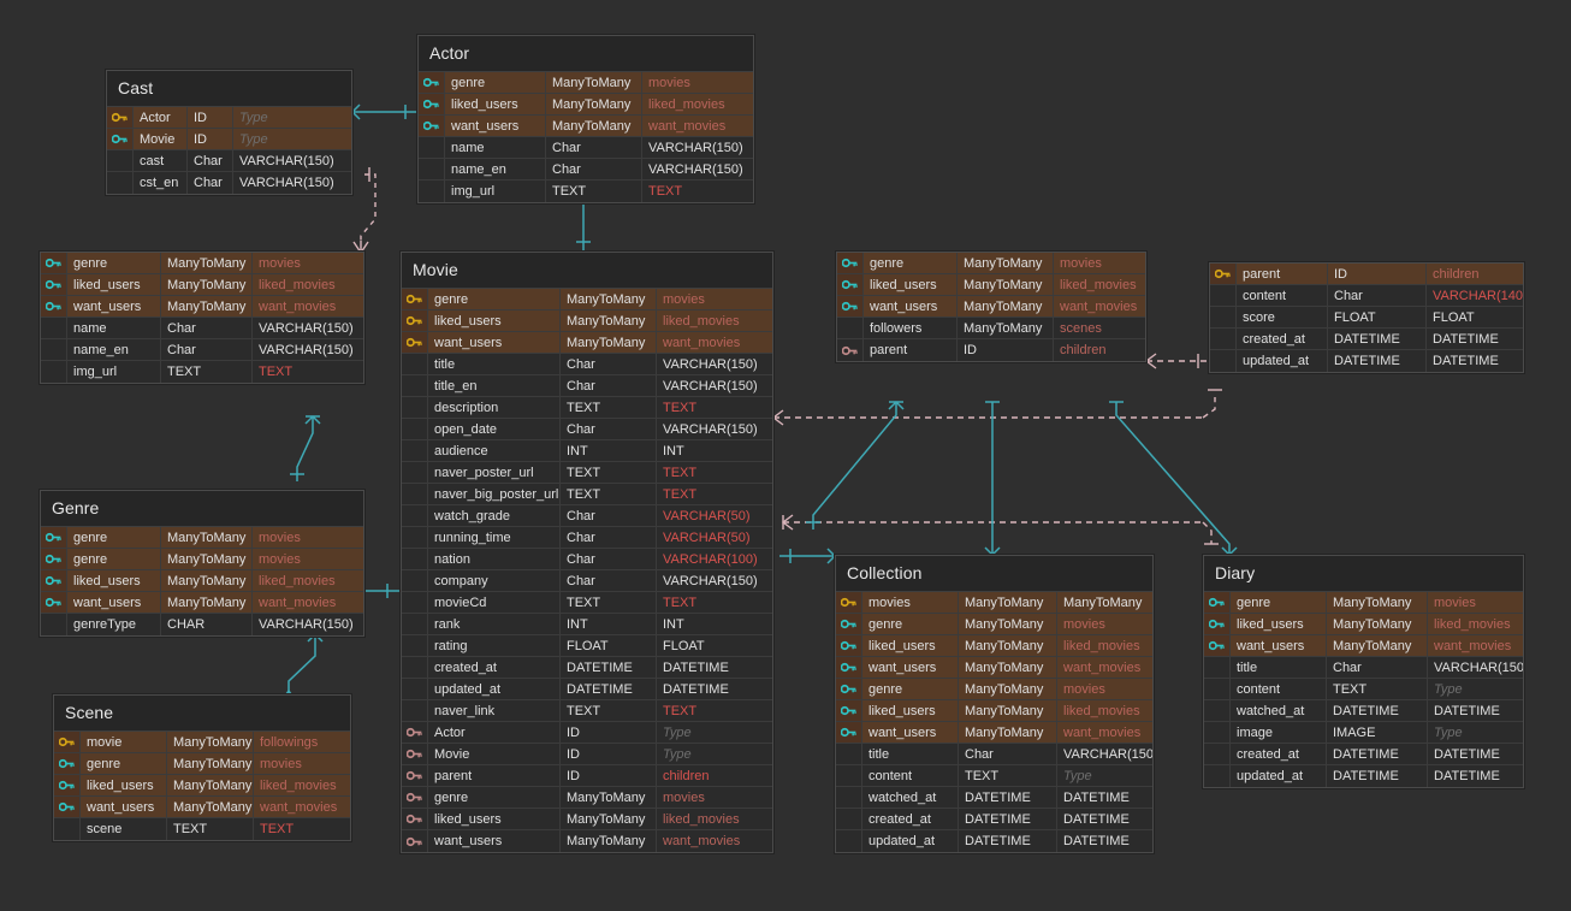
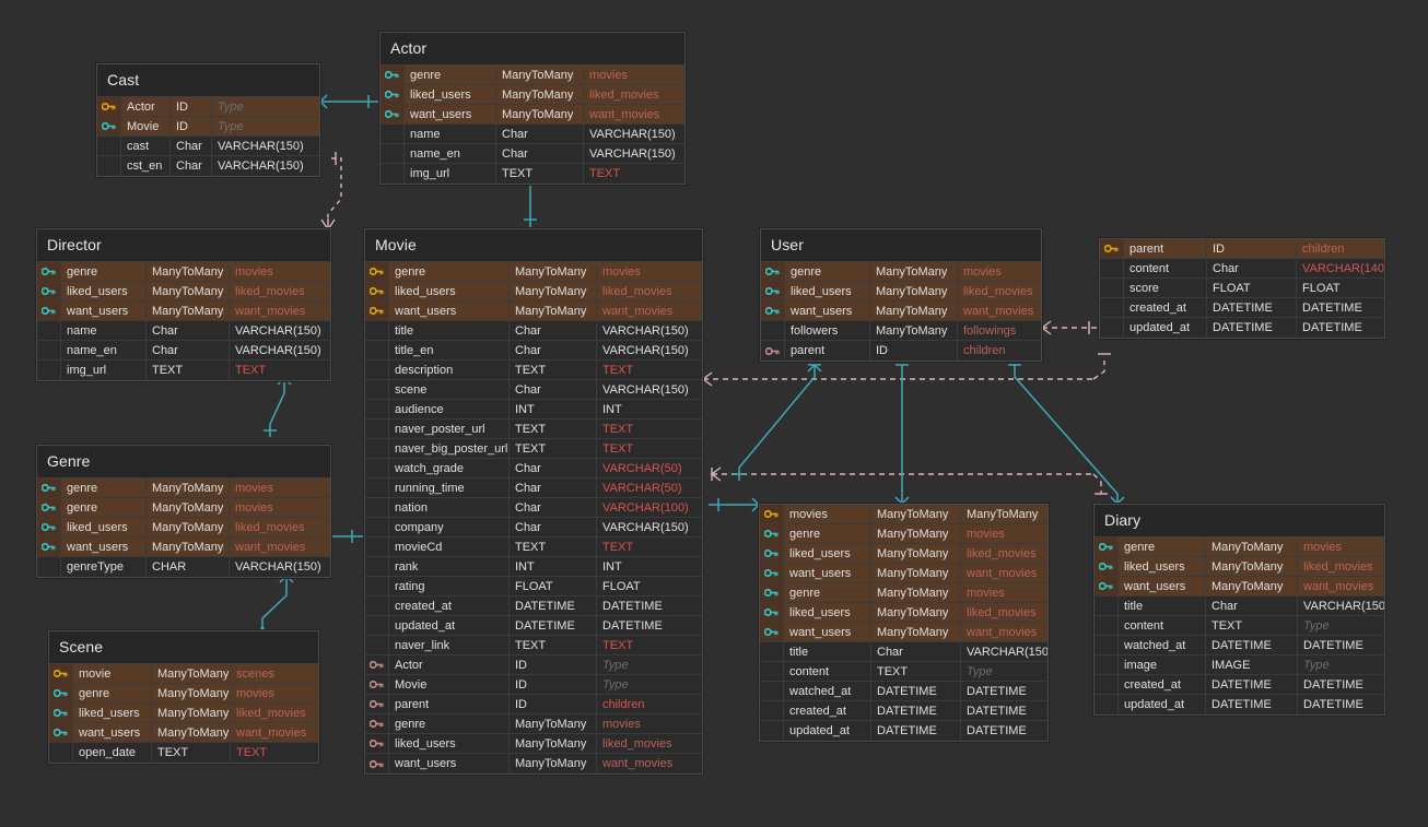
  Cast
  Actor
  ID
  Type
  Movie
  ID
  Type
  cast
  Char
  VARCHAR(150)
  cst_en
  Char
  VARCHAR(150)
  Actor
  genre
  ManyToMany
  movies
  liked_users
  ManyToMany
  liked_movies
  want_users
  ManyToMany
  want_movies
  name
  Char
  VARCHAR(150)
  name_en
  Char
  VARCHAR(150)
  img_url
  TEXT
  TEXT
+ Director
  genre
  ManyToMany
  movies
  liked_users
  ManyToMany
  liked_movies
  want_users
  ManyToMany
  want_movies
  name
  Char
  VARCHAR(150)
  name_en
  Char
  VARCHAR(150)
  img_url
  TEXT
  TEXT
  Genre
  genre
  ManyToMany
  movies
  genre
  ManyToMany
  movies
  liked_users
  ManyToMany
  liked_movies
  want_users
  ManyToMany
  want_movies
  genreType
  CHAR
  VARCHAR(150)
  Scene
  movie
  ManyToMany
- followings
+ scenes
  genre
  ManyToMany
  movies
  liked_users
  ManyToMany
  liked_movies
  want_users
  ManyToMany
  want_movies
- scene
+ open_date
  TEXT
  TEXT
  Movie
  genre
  ManyToMany
  movies
  liked_users
  ManyToMany
  liked_movies
  want_users
  ManyToMany
  want_movies
  title
  Char
  VARCHAR(150)
  title_en
  Char
  VARCHAR(150)
  description
  TEXT
  TEXT
- open_date
+ scene
  Char
  VARCHAR(150)
  audience
  INT
  INT
  naver_poster_url
  TEXT
  TEXT
  naver_big_poster_url
  TEXT
  TEXT
  watch_grade
  Char
  VARCHAR(50)
  running_time
  Char
  VARCHAR(50)
  nation
  Char
  VARCHAR(100)
  company
  Char
  VARCHAR(150)
  movieCd
  TEXT
  TEXT
  rank
  INT
  INT
  rating
  FLOAT
  FLOAT
  created_at
  DATETIME
  DATETIME
  updated_at
  DATETIME
  DATETIME
  naver_link
  TEXT
  TEXT
  Actor
  ID
  Type
  Movie
  ID
  Type
  parent
  ID
  children
  genre
  ManyToMany
  movies
  liked_users
  ManyToMany
  liked_movies
  want_users
  ManyToMany
  want_movies
+ User
  genre
  ManyToMany
  movies
  liked_users
  ManyToMany
  liked_movies
  want_users
  ManyToMany
  want_movies
  followers
  ManyToMany
- scenes
+ followings
  parent
  ID
  children
  parent
  ID
  children
  content
  Char
  VARCHAR(140
  score
  FLOAT
  FLOAT
  created_at
  DATETIME
  DATETIME
  updated_at
  DATETIME
  DATETIME
- Collection
  movies
  ManyToMany
  ManyToMany
  genre
  ManyToMany
  movies
  liked_users
  ManyToMany
  liked_movies
  want_users
  ManyToMany
  want_movies
  genre
  ManyToMany
  movies
  liked_users
  ManyToMany
  liked_movies
  want_users
  ManyToMany
  want_movies
  title
  Char
  VARCHAR(150
  content
  TEXT
  Type
  watched_at
  DATETIME
  DATETIME
  created_at
  DATETIME
  DATETIME
  updated_at
  DATETIME
  DATETIME
  Diary
  genre
  ManyToMany
  movies
  liked_users
  ManyToMany
  liked_movies
  want_users
  ManyToMany
  want_movies
  title
  Char
  VARCHAR(150
  content
  TEXT
  Type
  watched_at
  DATETIME
  DATETIME
  image
  IMAGE
  Type
  created_at
  DATETIME
  DATETIME
  updated_at
  DATETIME
  DATETIME
